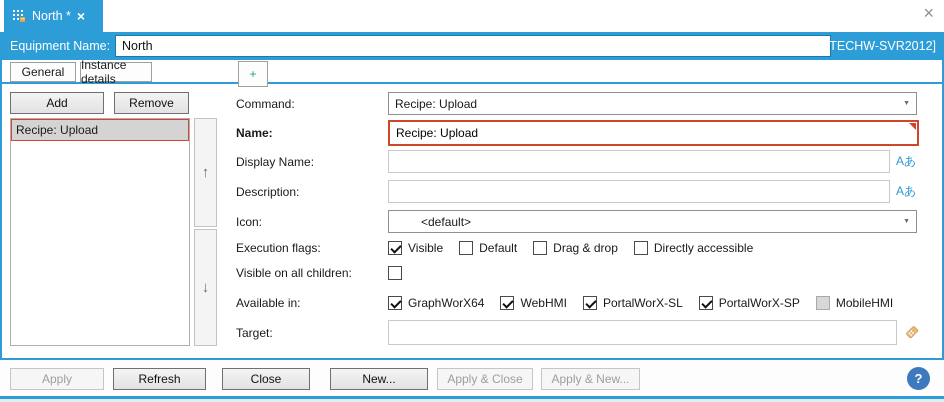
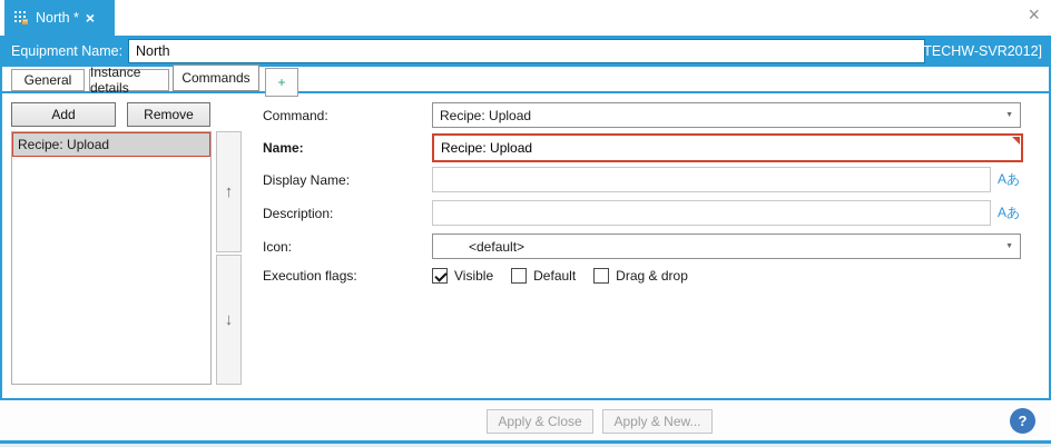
  North *
  ×
  ×
  Equipment Name:
  North
  [TECHW-SVR2012]
  General
  Instance details
+ Commands
  +
  Add
  Remove
  Recipe: Upload
  ↑
  ↓
  Command:
  Recipe: Upload
  Name:
  Recipe: Upload
  Display Name:
  Aあ
  Description:
  Aあ
  Icon:
  <default>
  Execution flags:
  Visible
  Default
  Drag & drop
- Directly accessible
- Visible on all children:
- Available in:
- GraphWorX64
- WebHMI
- PortalWorX-SL
- PortalWorX-SP
- MobileHMI
- Target:
- Apply
- Refresh
- Close
- New...
  Apply & Close
  Apply & New...
  ?
